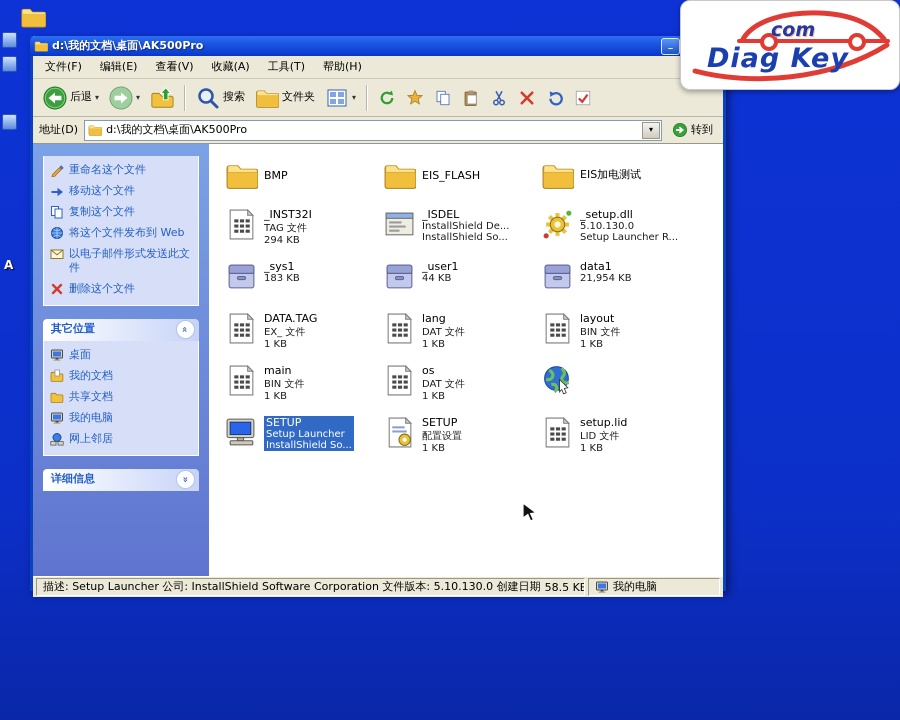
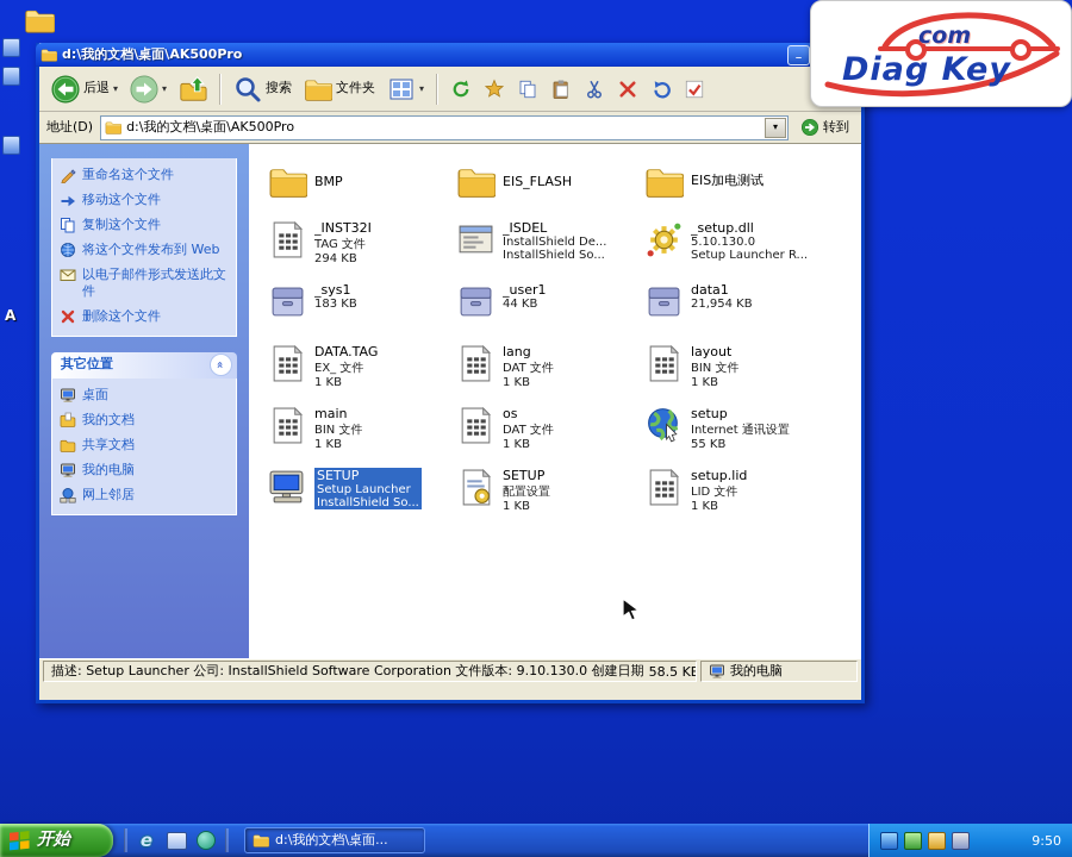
  A
  d:\我的文档\桌面\AK500Pro
  _
- 文件(F)
- 编辑(E)
- 查看(V)
- 收藏(A)
- 工具(T)
- 帮助(H)
  后退
  ▾
  ▾
  搜索
  文件夹
  ▾
  地址(D)
  d:\我的文档\桌面\AK500Pro
  ▾
  转到
  重命名这个文件
  移动这个文件
  复制这个文件
  将这个文件发布到 Web
  以电子邮件形式发送此文件
  删除这个文件
  其它位置
  桌面
  我的文档
  共享文档
  我的电脑
  网上邻居
- 详细信息
  BMP
  EIS_FLASH
  EIS加电测试
  _INST32I
  TAG 文件
  294 KB
  _ISDEL
  InstallShield De...
  InstallShield So...
  _setup.dll
  5.10.130.0
  Setup Launcher R...
  _sys1
  183 KB
  _user1
  44 KB
  data1
  21,954 KB
  DATA.TAG
  EX_ 文件
  1 KB
  lang
  DAT 文件
  1 KB
  layout
  BIN 文件
  1 KB
  main
  BIN 文件
  1 KB
  os
  DAT 文件
  1 KB
+ setup
+ Internet 通讯设置
+ 55 KB
  SETUP
  Setup Launcher
  InstallShield So...
  SETUP
  配置设置
  1 KB
  setup.lid
  LID 文件
  1 KB
- 描述: Setup Launcher 公司: InstallShield Software Corporation 文件版本: 5.10.130.0 创建日期
+ 描述: Setup Launcher 公司: InstallShield Software Corporation 文件版本: 9.10.130.0 创建日期
  58.5 KB
  我的电脑
  com
  Diag Key
+ 开始
+ e
+ d:\我的文档\桌面...
+ 9:50
